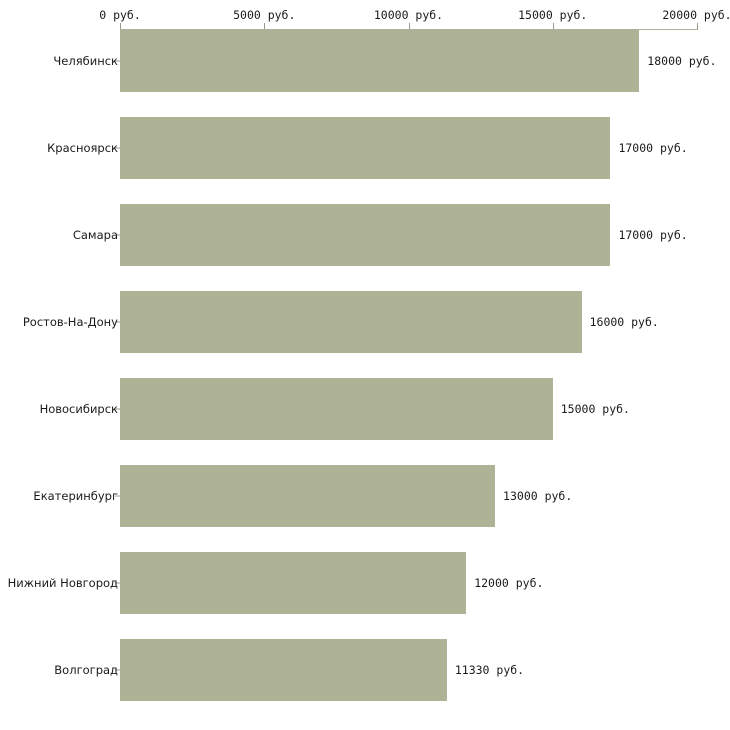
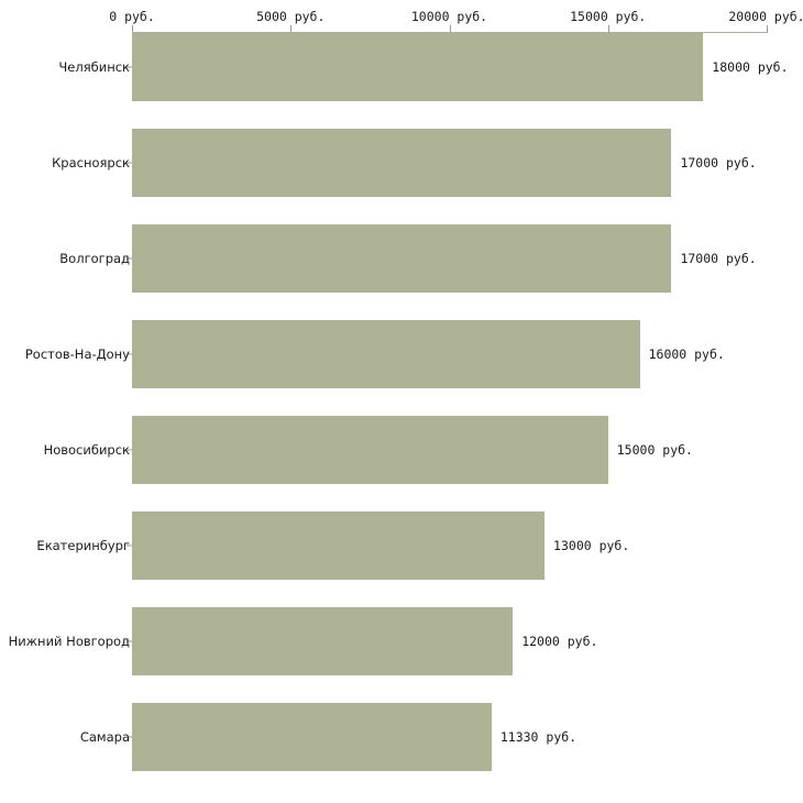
  0 руб.
  5000 руб.
  10000 руб.
  15000 руб.
  20000 руб.
  Челябинск
  Красноярск
- Самара
+ Волгоград
  Ростов-На-Дону
  Новосибирск
  Екатеринбург
  Нижний Новгород
- Волгоград
+ Самара
  18000 руб.
  17000 руб.
  17000 руб.
  16000 руб.
  15000 руб.
  13000 руб.
  12000 руб.
  11330 руб.
